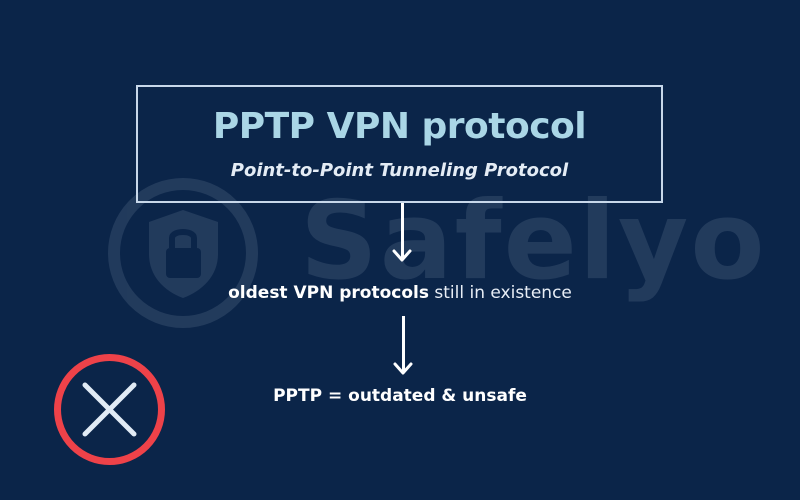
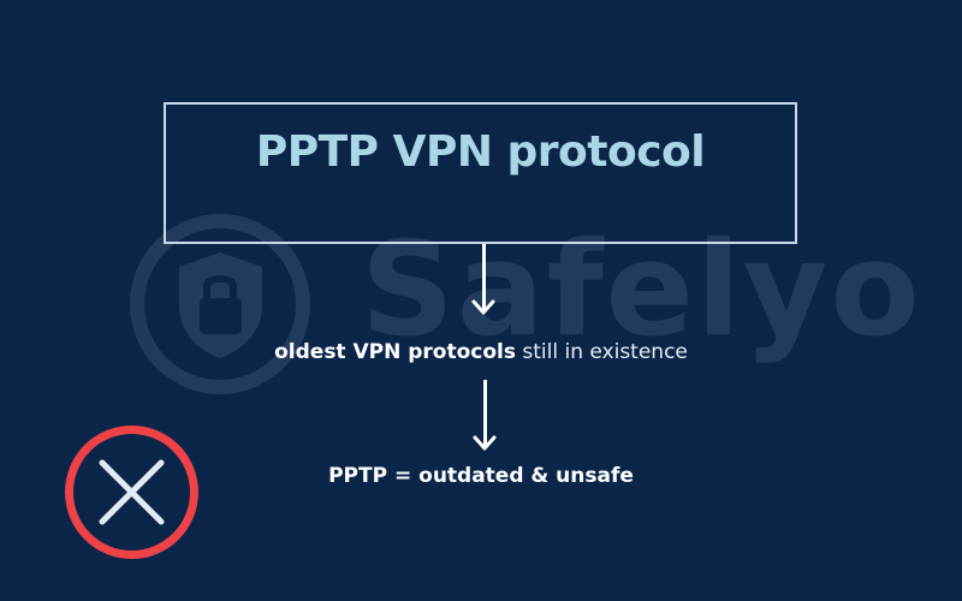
  Safelyo
  PPTP VPN protocol
- Point-to-Point Tunneling Protocol
  oldest VPN protocols still in existence
  PPTP = outdated & unsafe
